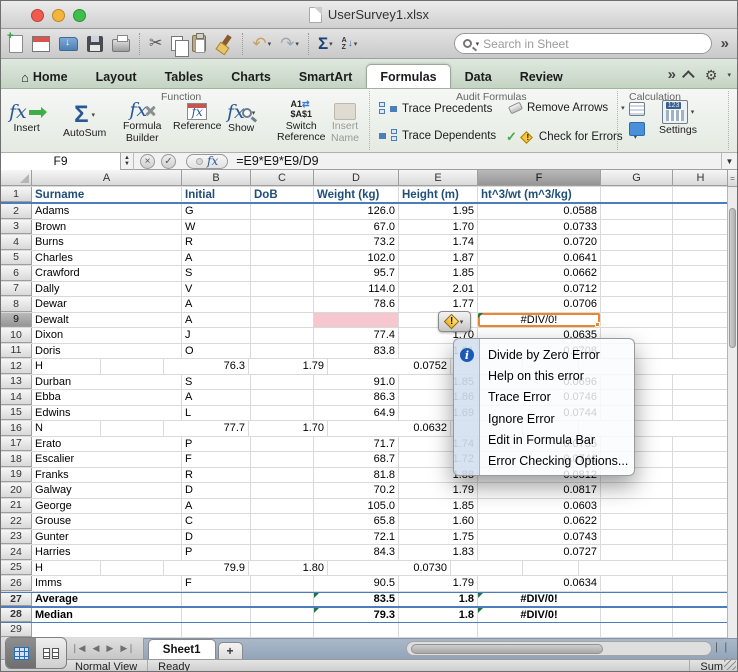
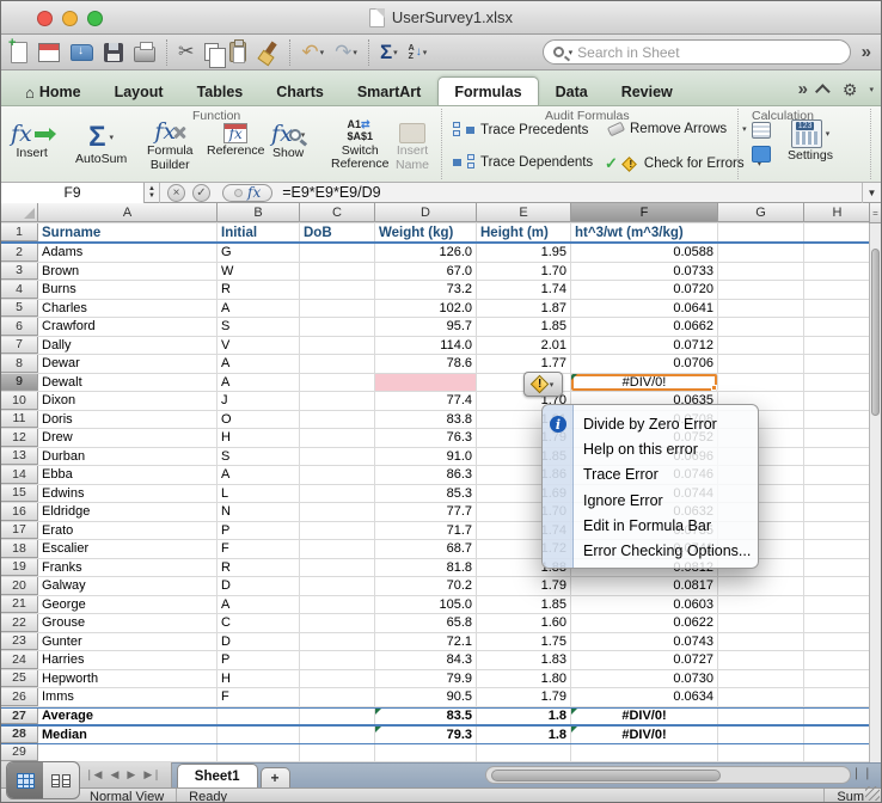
  UserSurvey1.xlsx
  ✂
  ↶
  ↷
  Σ
  ↓
  Search in Sheet
  »
  ⌂
  Home
  Layout
  Tables
  Charts
  SmartArt
  Formulas
  Data
  Review
  »
  ⚙
  Function
  Audit Formulas
  Calculation
  fx
  Insert
  Σ
  AutoSum
  fx
  Formula
  Builder
  fx
  Reference
  fx
  Show
  A1⇄
  $A$1
  Switch
  Reference
  Insert
  Name
  Trace Precedents
  Trace Dependents
  Remove Arrows
  ✓
  Check for Errors
  Settings
  F9
  ×
  ✓
  fx
  =E9*E9*E9/D9
  ▼
  A
  B
  C
  D
  E
  F
  G
  H
  1
  Surname
  Initial
  DoB
  Weight (kg)
  Height (m)
  ht^3/wt (m^3/kg)
  2
  Adams
  G
  126.0
  1.95
  0.0588
  3
  Brown
  W
  67.0
  1.70
  0.0733
  4
  Burns
  R
  73.2
  1.74
  0.0720
  5
  Charles
  A
  102.0
  1.87
  0.0641
  6
  Crawford
  S
  95.7
  1.85
  0.0662
  7
  Dally
  V
  114.0
  2.01
  0.0712
  8
  Dewar
  A
  78.6
  1.77
  0.0706
  9
  Dewalt
  A
  #DIV/0!
  10
  Dixon
  J
  77.4
  1.70
  0.0635
  11
  Doris
  O
  83.8
  0.0708
  12
+ Drew
  H
  76.3
  1.79
  0.0752
  13
  Durban
  S
  91.0
  1.85
  0.0696
  14
  Ebba
  A
  86.3
  1.86
  0.0746
  15
  Edwins
  L
- 64.9
+ 85.3
  1.69
  0.0744
  16
+ Eldridge
  N
  77.7
  1.70
  0.0632
  17
  Erato
  P
  71.7
  1.74
  0.0735
  18
  Escalier
  F
  68.7
  1.72
  0.0741
  19
  Franks
  R
  81.8
  1.88
  0.0812
  20
  Galway
  D
  70.2
  1.79
  0.0817
  21
  George
  A
  105.0
  1.85
  0.0603
  22
  Grouse
  C
  65.8
  1.60
  0.0622
  23
  Gunter
  D
  72.1
  1.75
  0.0743
  24
  Harries
  P
  84.3
  1.83
  0.0727
  25
+ Hepworth
  H
  79.9
  1.80
  0.0730
  26
  Imms
  F
  90.5
  1.79
  0.0634
  27
  Average
  83.5
  1.8
  #DIV/0!
  28
  Median
  79.3
  1.8
  #DIV/0!
  29
  =
  i
  Divide by Zero Error
  Help on this error
  Trace Error
  Ignore Error
  Edit in Formula Bar
  Error Checking Options...
  ❘◀
  ◀
  ▶
  ▶❘
  Sheet1
  +
  ❘❘
  Normal View
  Ready
  Sum
